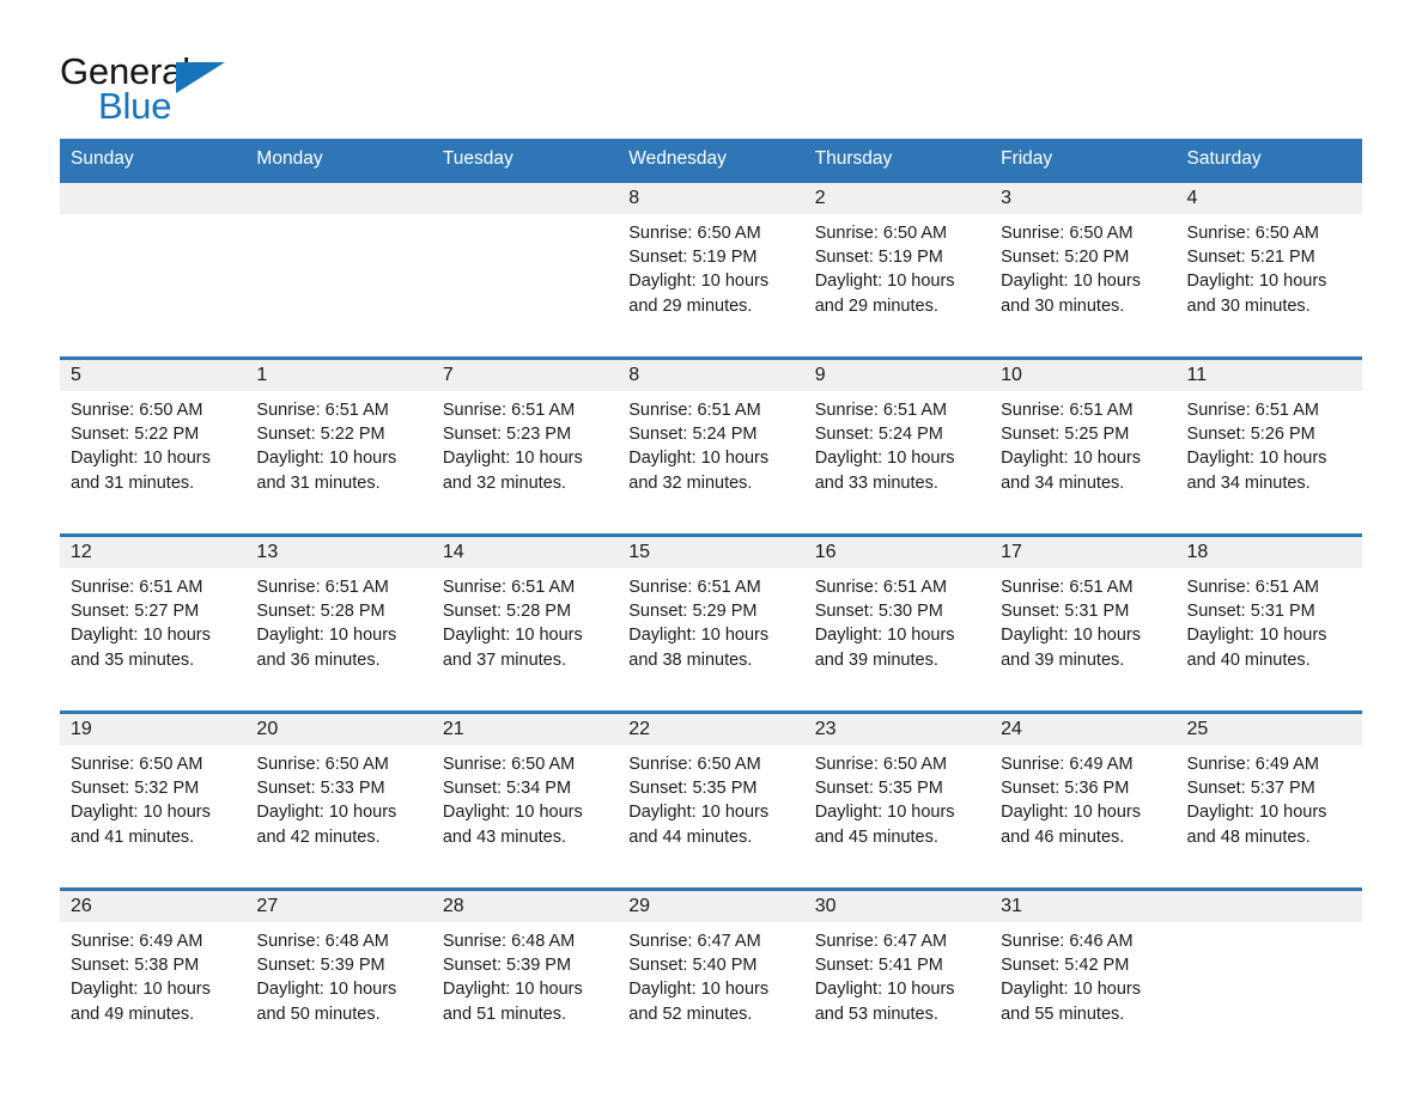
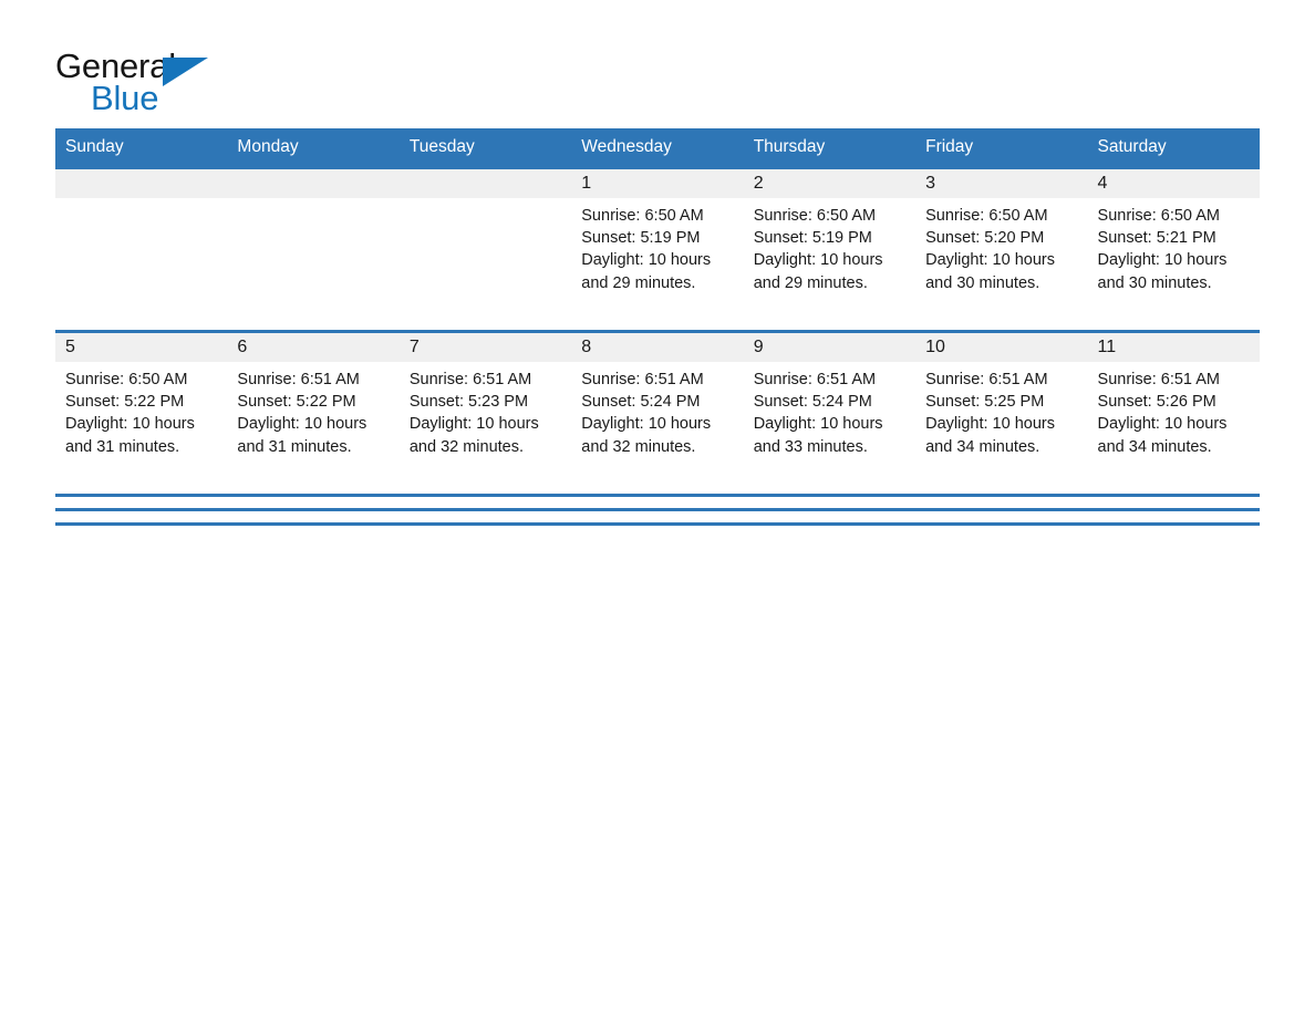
  General
  Blue
  Sunday	Monday	Tuesday	Wednesday	Thursday	Friday	Saturday
- 			8Sunrise: 6:50 AMSunset: 5:19 PMDaylight: 10 hoursand 29 minutes.	2Sunrise: 6:50 AMSunset: 5:19 PMDaylight: 10 hoursand 29 minutes.	3Sunrise: 6:50 AMSunset: 5:20 PMDaylight: 10 hoursand 30 minutes.	4Sunrise: 6:50 AMSunset: 5:21 PMDaylight: 10 hoursand 30 minutes.
+ 			1Sunrise: 6:50 AMSunset: 5:19 PMDaylight: 10 hoursand 29 minutes.	2Sunrise: 6:50 AMSunset: 5:19 PMDaylight: 10 hoursand 29 minutes.	3Sunrise: 6:50 AMSunset: 5:20 PMDaylight: 10 hoursand 30 minutes.	4Sunrise: 6:50 AMSunset: 5:21 PMDaylight: 10 hoursand 30 minutes.
- 5Sunrise: 6:50 AMSunset: 5:22 PMDaylight: 10 hoursand 31 minutes.	1Sunrise: 6:51 AMSunset: 5:22 PMDaylight: 10 hoursand 31 minutes.	7Sunrise: 6:51 AMSunset: 5:23 PMDaylight: 10 hoursand 32 minutes.	8Sunrise: 6:51 AMSunset: 5:24 PMDaylight: 10 hoursand 32 minutes.	9Sunrise: 6:51 AMSunset: 5:24 PMDaylight: 10 hoursand 33 minutes.	10Sunrise: 6:51 AMSunset: 5:25 PMDaylight: 10 hoursand 34 minutes.	11Sunrise: 6:51 AMSunset: 5:26 PMDaylight: 10 hoursand 34 minutes.
+ 5Sunrise: 6:50 AMSunset: 5:22 PMDaylight: 10 hoursand 31 minutes.	6Sunrise: 6:51 AMSunset: 5:22 PMDaylight: 10 hoursand 31 minutes.	7Sunrise: 6:51 AMSunset: 5:23 PMDaylight: 10 hoursand 32 minutes.	8Sunrise: 6:51 AMSunset: 5:24 PMDaylight: 10 hoursand 32 minutes.	9Sunrise: 6:51 AMSunset: 5:24 PMDaylight: 10 hoursand 33 minutes.	10Sunrise: 6:51 AMSunset: 5:25 PMDaylight: 10 hoursand 34 minutes.	11Sunrise: 6:51 AMSunset: 5:26 PMDaylight: 10 hoursand 34 minutes.
- 12Sunrise: 6:51 AMSunset: 5:27 PMDaylight: 10 hoursand 35 minutes.	13Sunrise: 6:51 AMSunset: 5:28 PMDaylight: 10 hoursand 36 minutes.	14Sunrise: 6:51 AMSunset: 5:28 PMDaylight: 10 hoursand 37 minutes.	15Sunrise: 6:51 AMSunset: 5:29 PMDaylight: 10 hoursand 38 minutes.	16Sunrise: 6:51 AMSunset: 5:30 PMDaylight: 10 hoursand 39 minutes.	17Sunrise: 6:51 AMSunset: 5:31 PMDaylight: 10 hoursand 39 minutes.	18Sunrise: 6:51 AMSunset: 5:31 PMDaylight: 10 hoursand 40 minutes.
- 19Sunrise: 6:50 AMSunset: 5:32 PMDaylight: 10 hoursand 41 minutes.	20Sunrise: 6:50 AMSunset: 5:33 PMDaylight: 10 hoursand 42 minutes.	21Sunrise: 6:50 AMSunset: 5:34 PMDaylight: 10 hoursand 43 minutes.	22Sunrise: 6:50 AMSunset: 5:35 PMDaylight: 10 hoursand 44 minutes.	23Sunrise: 6:50 AMSunset: 5:35 PMDaylight: 10 hoursand 45 minutes.	24Sunrise: 6:49 AMSunset: 5:36 PMDaylight: 10 hoursand 46 minutes.	25Sunrise: 6:49 AMSunset: 5:37 PMDaylight: 10 hoursand 48 minutes.
- 26Sunrise: 6:49 AMSunset: 5:38 PMDaylight: 10 hoursand 49 minutes.	27Sunrise: 6:48 AMSunset: 5:39 PMDaylight: 10 hoursand 50 minutes.	28Sunrise: 6:48 AMSunset: 5:39 PMDaylight: 10 hoursand 51 minutes.	29Sunrise: 6:47 AMSunset: 5:40 PMDaylight: 10 hoursand 52 minutes.	30Sunrise: 6:47 AMSunset: 5:41 PMDaylight: 10 hoursand 53 minutes.	31Sunrise: 6:46 AMSunset: 5:42 PMDaylight: 10 hoursand 55 minutes.
